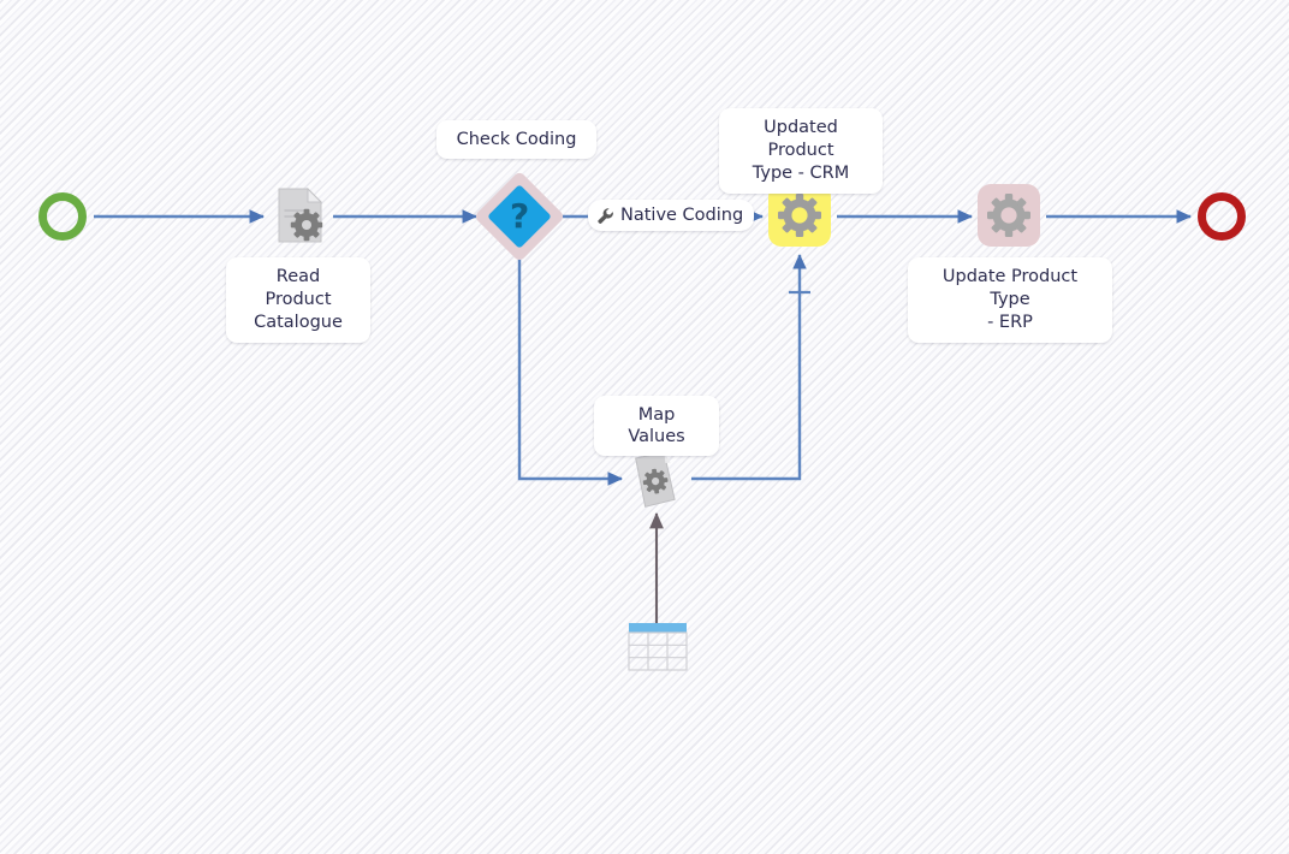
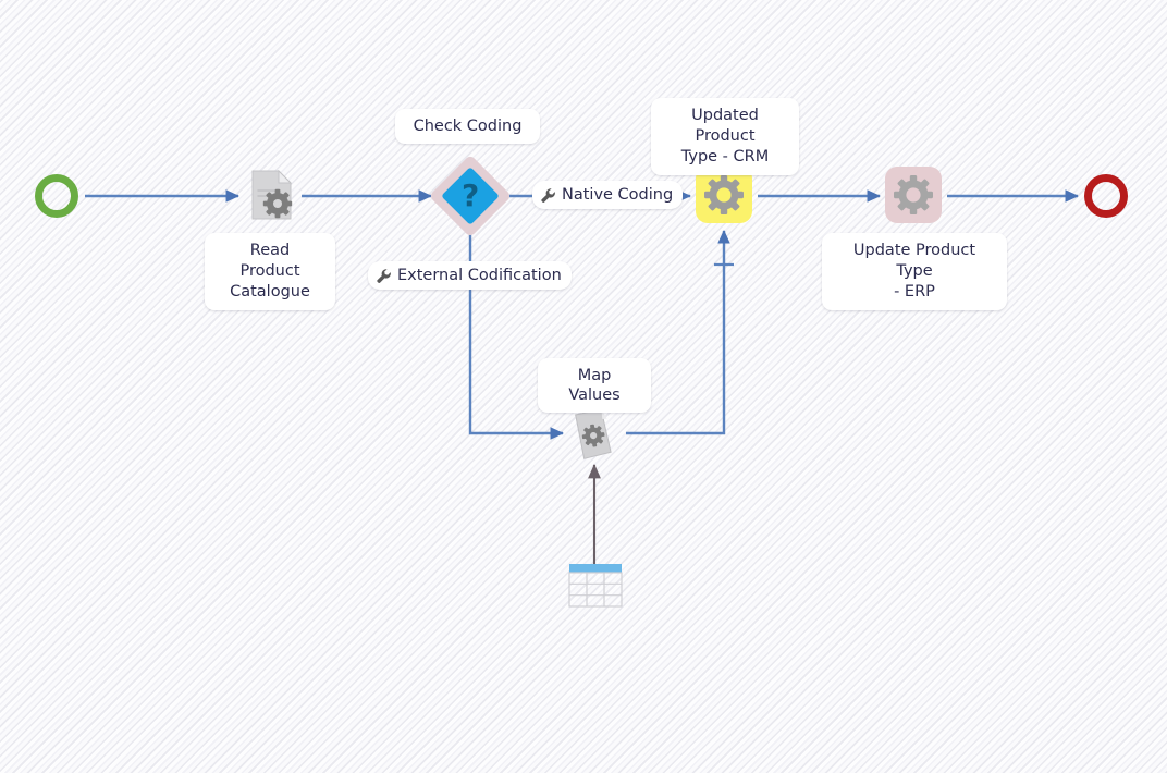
  Read Product
  Catalogue
  Check Coding
  Native Coding
+ External Codification
  Updated Product
  Type - CRM
  Update Product Type
  - ERP
  Map Values
